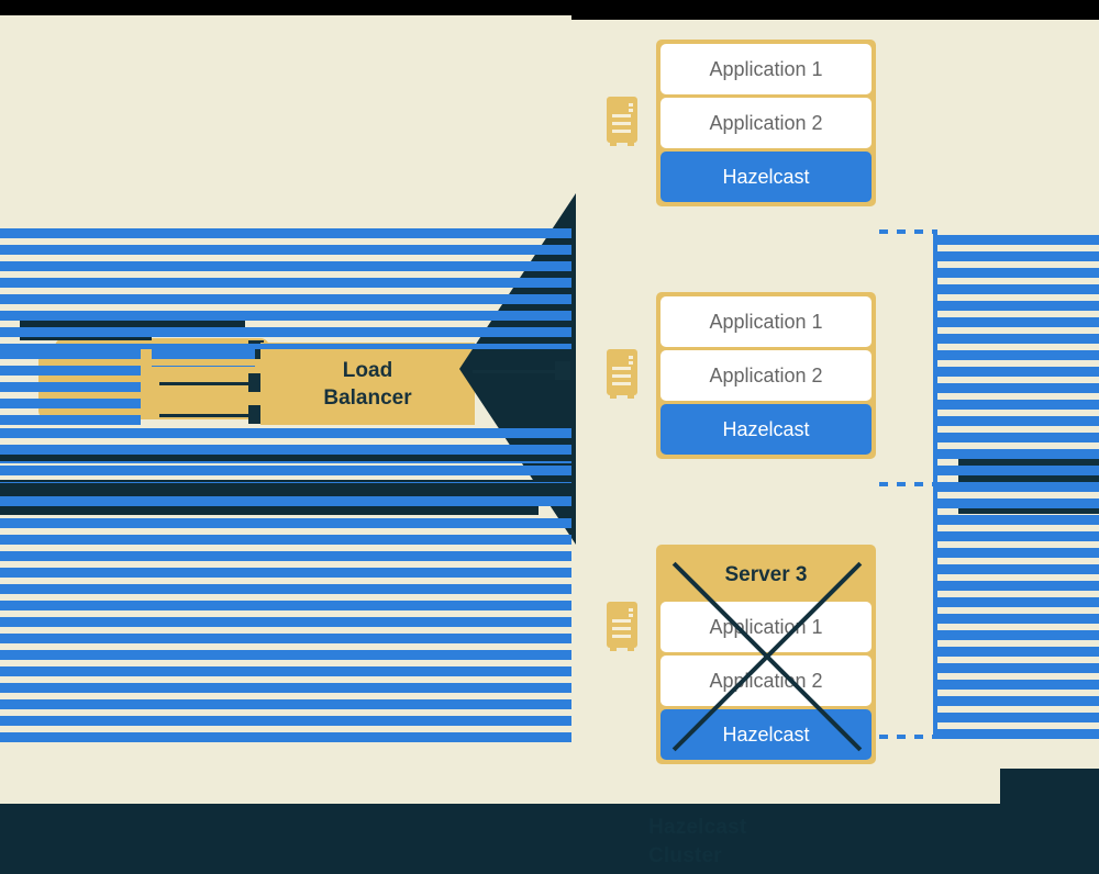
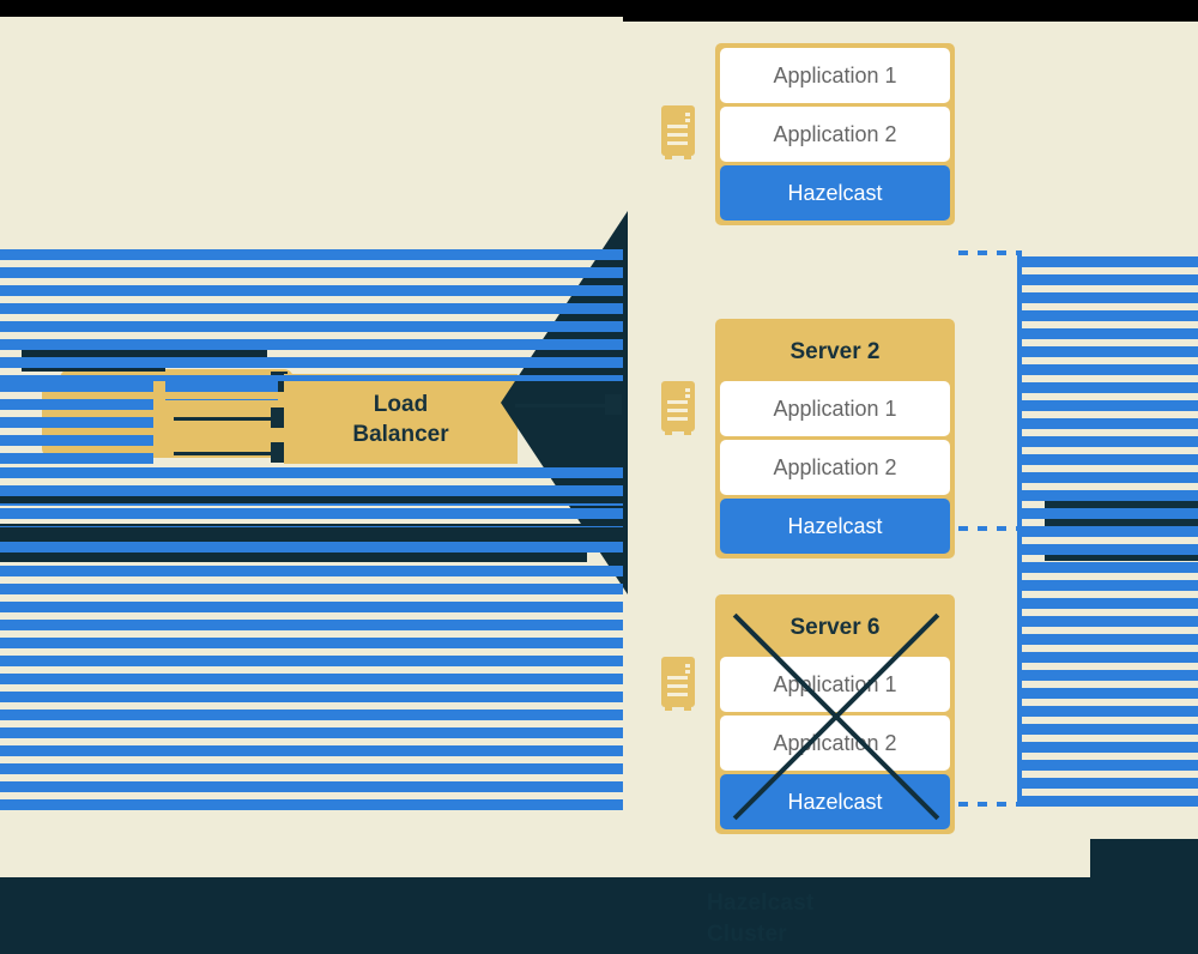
  Load
  Balancer
  Application 1
  Application 2
  Hazelcast
+ Server 2
  Application 1
  Application 2
  Hazelcast
- Server 3
+ Server 6
  Aplication 1
  Aplicatin 2
  Hazelcast
